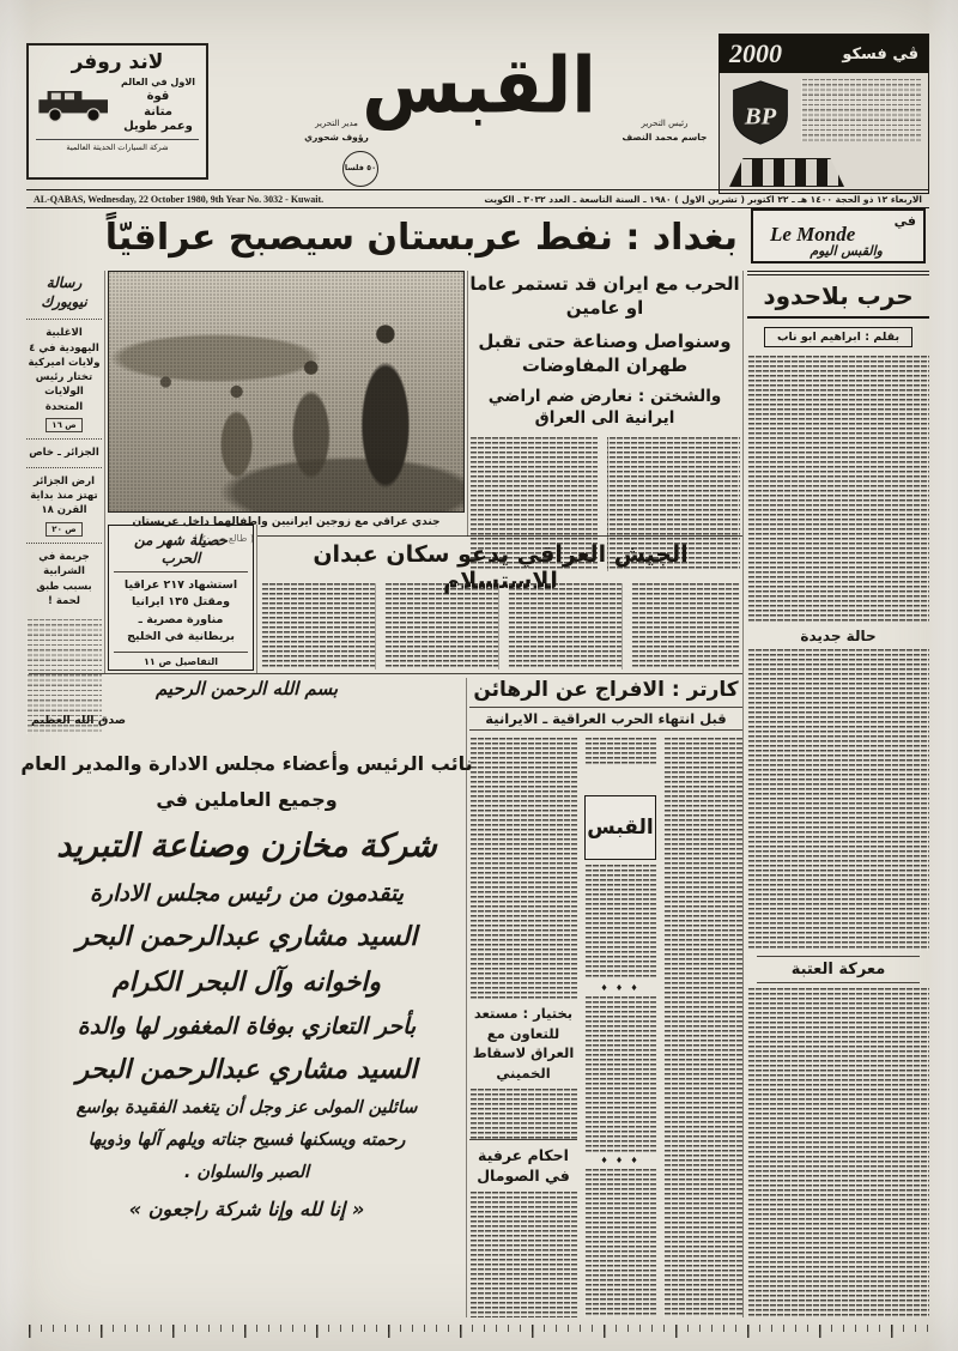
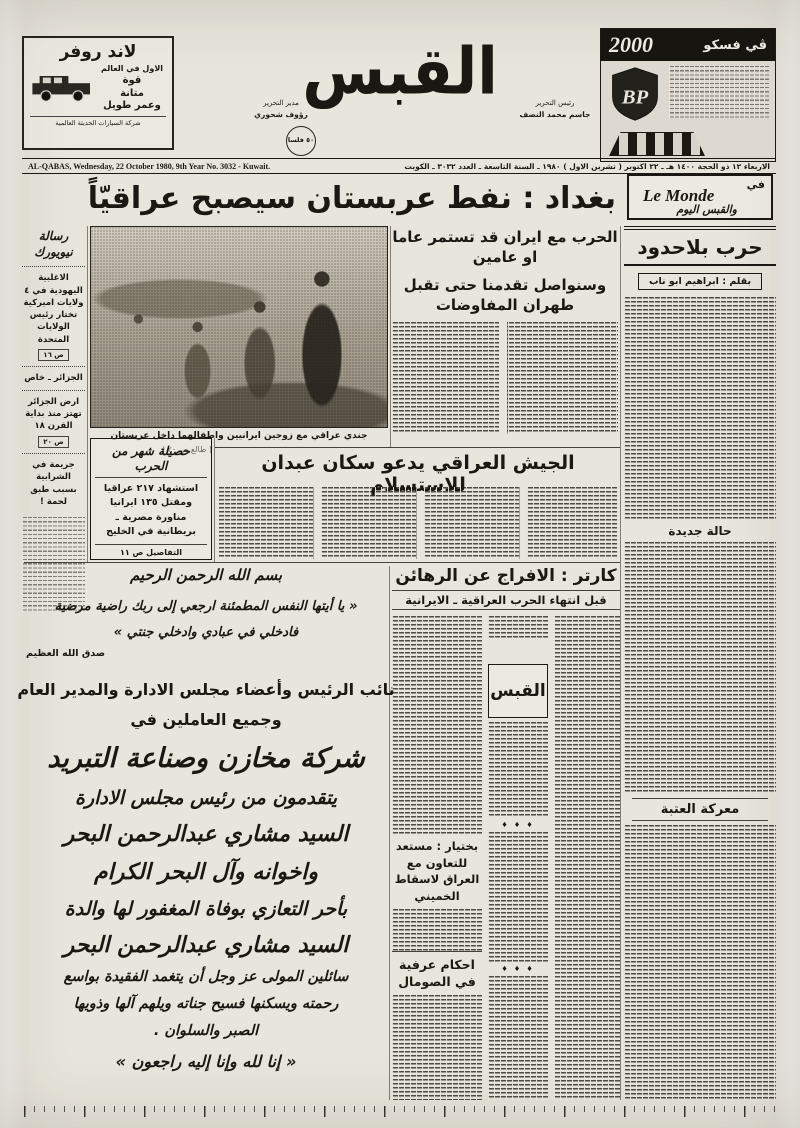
  لاند روفر
  الاول في العالم
  قوة
  متانة
  وعمر طويل
  شركة السيارات الحديثة العالمية
  القبس
  مدير التحرير
  رؤوف شحوري
  رئيس التحرير
  جاسم محمد النصف
  ٥٠ فلسا
  ڤي فسكو
  2000
  BP
  الاربعاء ١٢ ذو الحجة ١٤٠٠ هـ ـ ٢٢ اكتوبر ( تشرين الاول ) ١٩٨٠ ـ السنة التاسعة ـ العدد ٣٠٣٢ ـ الكويت
  AL-QABAS, Wednesday, 22 October 1980, 9th Year No. 3032 - Kuwait.
  بغداد : نفط عربستان سيصبح عراقيّاً
  في
  Le Monde
  والقبس اليوم
  رسالة نيويورك
  الاغلبية اليهودية في ٤ ولايات اميركية تختار رئيس الولايات المتحدة
  ص ١٦
  الجزائر ـ خاص
  ارض الجزائر تهتز منذ بداية القرن ١٨
  ص ٢٠
  جريمة في الشرابية بسبب طبق لحمة !
  جندي عراقي مع زوجين ايرانيين واطفالهما داخل عربستان
  ( طالع ص ٢٠ )
  الحرب مع ايران قد تستمر عاما او عامين
- وسنواصل وصناعة حتى تقبل طهران المفاوضات
+ وسنواصل تقدمنا حتى تقبل طهران المفاوضات
- والشختن : نعارض ضم اراضي ايرانية الى العراق
  حصيلة شهر من الحرب
  استشهاد ٢١٧ عراقيا
  ومقتل ١٣٥ ايرانيا
  مناورة مصرية ـ بريطانية في الخليج
  التفاصيل ص ١١
  الجيش العراقي يدعو سكان عبدان للاستسلام
  كارتر : الافراج عن الرهائن
  قبل انتهاء الحرب العراقية ـ الايرانية
  القبس
  ♦ ♦ ♦
  ♦ ♦ ♦
  بختيار : مستعد للتعاون مع العراق لاسقاط الخميني
  احكام عرفية في الصومال
  بسم الله الرحمن الرحيم
+ « يا أيتها النفس المطمئنة ارجعي إلى ربك راضية مرضية فادخلي في عبادي وادخلي جنتي »
  صدق الله العظيم
  نائب الرئيس وأعضاء مجلس الادارة والمدير العام
  وجميع العاملين في
  شركة مخازن وصناعة التبريد
  يتقدمون من رئيس مجلس الادارة
  السيد مشاري عبدالرحمن البحر
  واخوانه وآل البحر الكرام
  بأحر التعازي بوفاة المغفور لها والدة
  السيد مشاري عبدالرحمن البحر
  سائلين المولى عز وجل أن يتغمد الفقيدة بواسع
  رحمته ويسكنها فسيح جناته ويلهم آلها وذويها
  الصبر والسلوان .
- « إنا لله وإنا شركة راجعون »
+ « إنا لله وإنا إليه راجعون »
  حرب بلاحدود
  بقلم : ابراهيم ابو ناب
  حالة جديدة
  معركة العتبة
